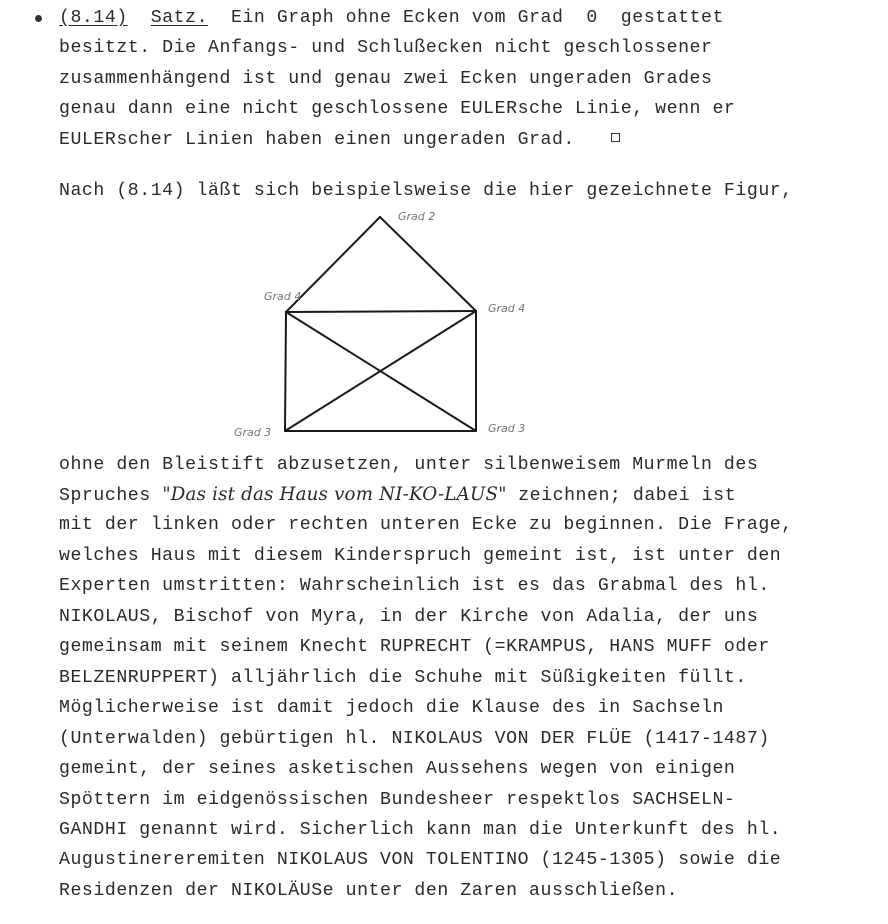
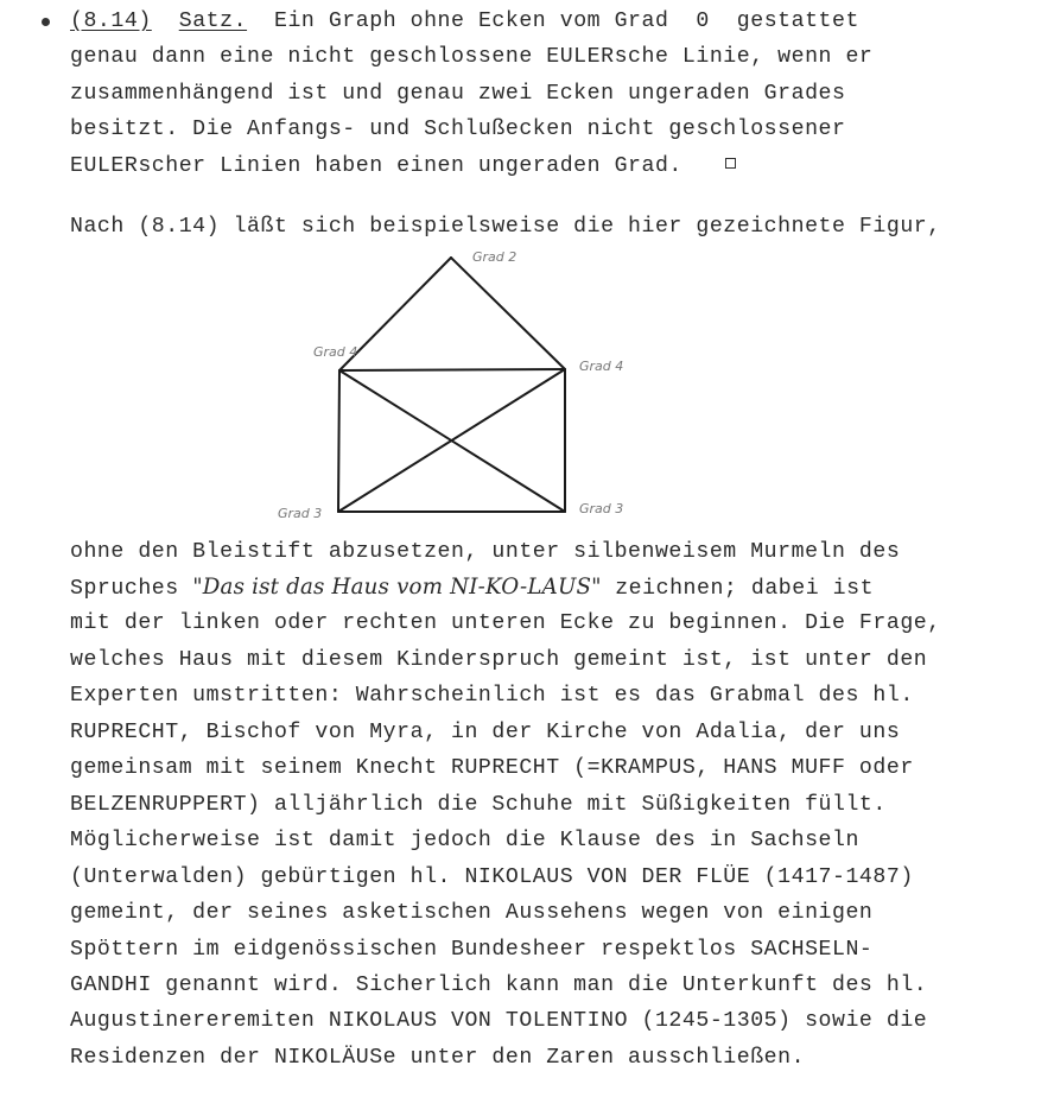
  (8.14) Satz. Ein Graph ohne Ecken vom Grad 0 gestattet
- besitzt. Die Anfangs- und Schlußecken nicht geschlossener
+ genau dann eine nicht geschlossene EULERsche Linie, wenn er
  zusammenhängend ist und genau zwei Ecken ungeraden Grades
- genau dann eine nicht geschlossene EULERsche Linie, wenn er
+ besitzt. Die Anfangs- und Schlußecken nicht geschlossener
  EULERscher Linien haben einen ungeraden Grad.
  Nach (8.14) läßt sich beispielsweise die hier gezeichnete Figur,
  Grad 2
  Grad 4
  Grad 4
  Grad 3
  Grad 3
  ohne den Bleistift abzusetzen, unter silbenweisem Murmeln des
  Spruches "Das ist das Haus vom NI-KO-LAUS" zeichnen; dabei ist
  mit der linken oder rechten unteren Ecke zu beginnen. Die Frage,
  welches Haus mit diesem Kinderspruch gemeint ist, ist unter den
  Experten umstritten: Wahrscheinlich ist es das Grabmal des hl.
- NIKOLAUS, Bischof von Myra, in der Kirche von Adalia, der uns
+ RUPRECHT, Bischof von Myra, in der Kirche von Adalia, der uns
  gemeinsam mit seinem Knecht RUPRECHT (=KRAMPUS, HANS MUFF oder
  BELZENRUPPERT) alljährlich die Schuhe mit Süßigkeiten füllt.
  Möglicherweise ist damit jedoch die Klause des in Sachseln
  (Unterwalden) gebürtigen hl. NIKOLAUS VON DER FLÜE (1417-1487)
  gemeint, der seines asketischen Aussehens wegen von einigen
  Spöttern im eidgenössischen Bundesheer respektlos SACHSELN-
  GANDHI genannt wird. Sicherlich kann man die Unterkunft des hl.
  Augustinereremiten NIKOLAUS VON TOLENTINO (1245-1305) sowie die
  Residenzen der NIKOLÄUSe unter den Zaren ausschließen.
